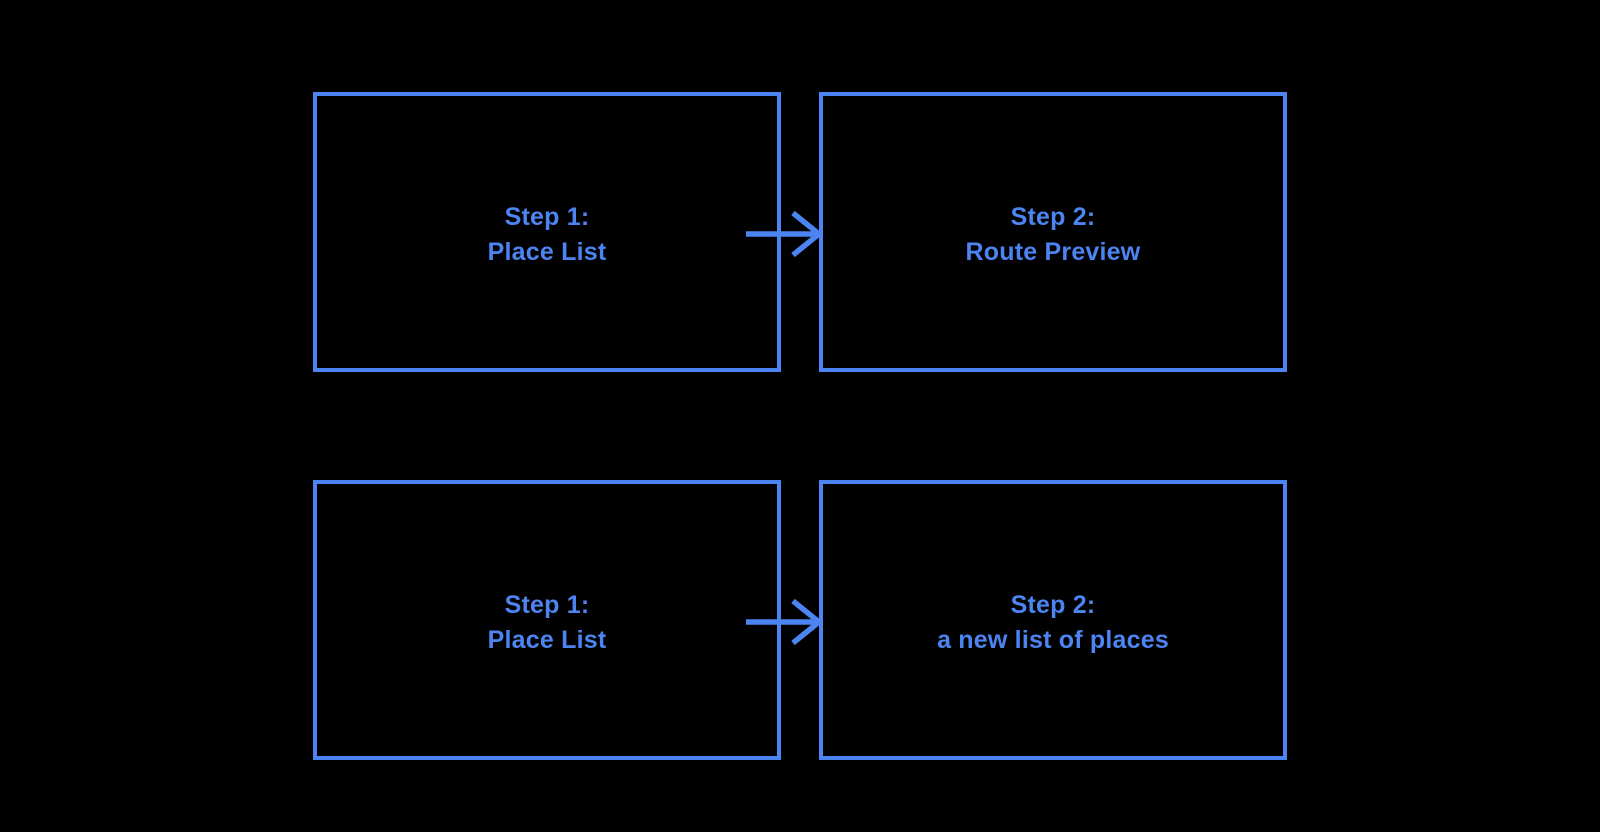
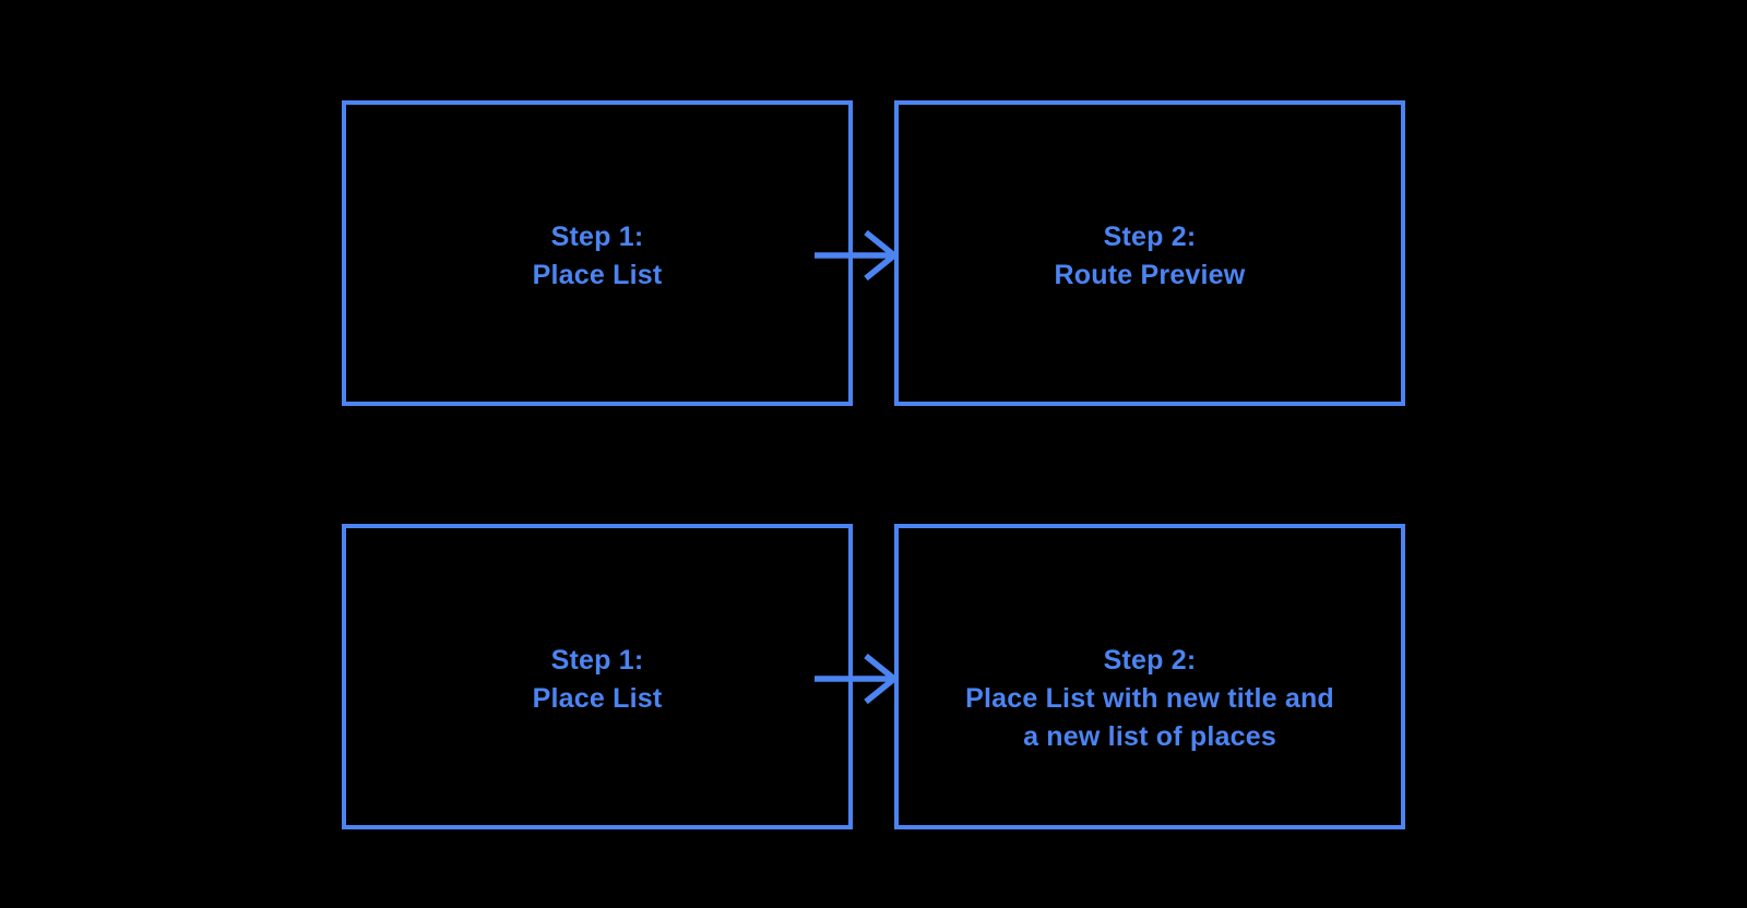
  Step 1:
  Place List
  Step 2:
  Route Preview
  Step 1:
  Place List
  Step 2:
+ Place List with new title and
  a new list of places
